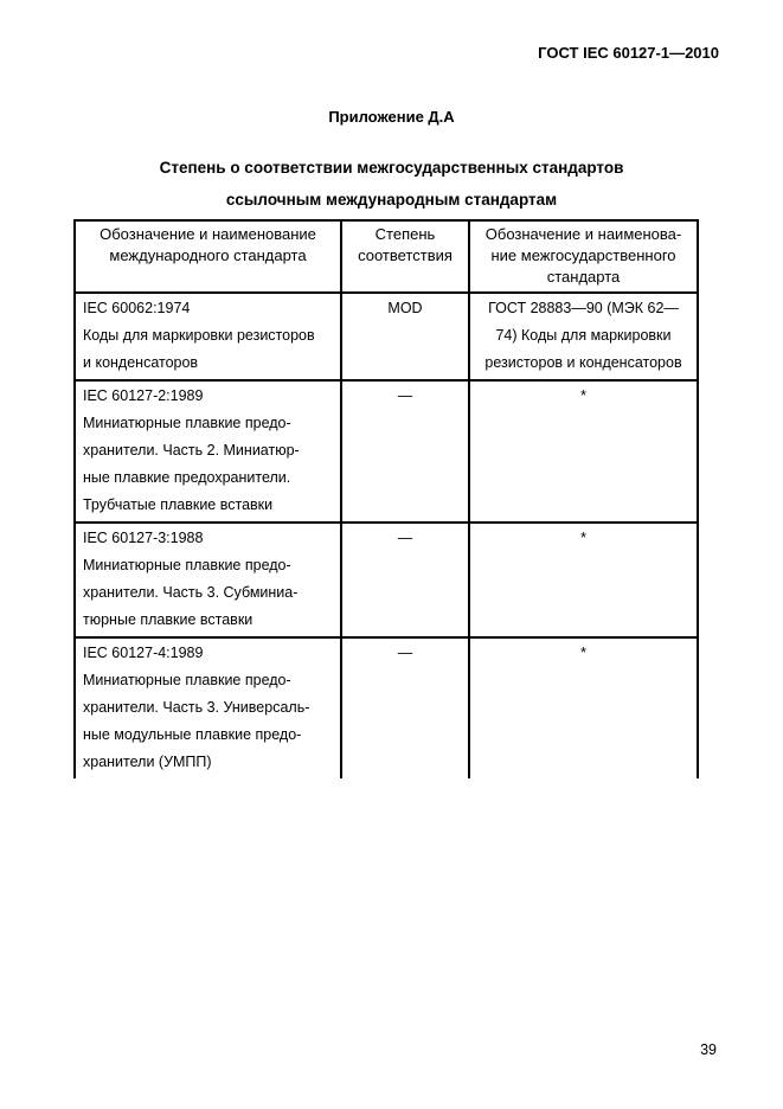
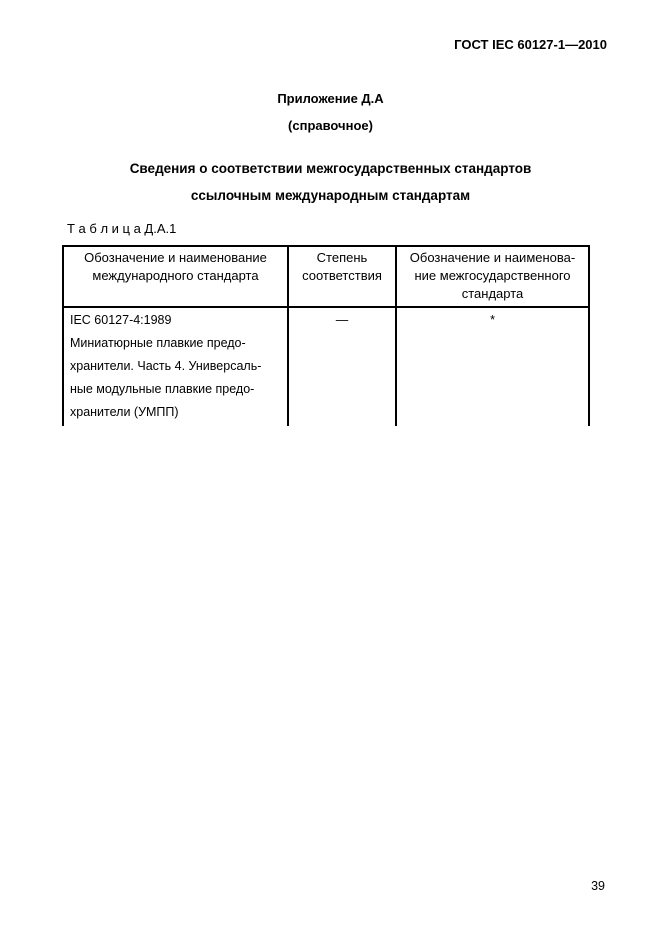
  ГОСТ IEC 60127-1—2010
  Приложение Д.А
+ (справочное)
- Степень о соответствии межгосударственных стандартов
+ Сведения о соответствии межгосударственных стандартов
  ссылочным международным стандартам
+ Т а б л и ц а Д.А.1
  Обозначение и наименованиемеждународного стандарта	Степеньсоответствия	Обозначение и наименова-ние межгосударственногостандарта
- IEC 60062:1974Коды для маркировки резисторови конденсаторов	MOD	ГОСТ 28883—90 (МЭК 62—74) Коды для маркировкирезисторов и конденсаторов
- IEC 60127-2:1989Миниатюрные плавкие предо-хранители. Часть 2. Миниатюр-ные плавкие предохранители.Трубчатые плавкие вставки	—	*
- IEC 60127-3:1988Миниатюрные плавкие предо-хранители. Часть 3. Субминиа-тюрные плавкие вставки	—	*
- IEC 60127-4:1989Миниатюрные плавкие предо-хранители. Часть 3. Универсаль-ные модульные плавкие предо-хранители (УМПП)	—	*
+ IEC 60127-4:1989Миниатюрные плавкие предо-хранители. Часть 4. Универсаль-ные модульные плавкие предо-хранители (УМПП)	—	*
  39
